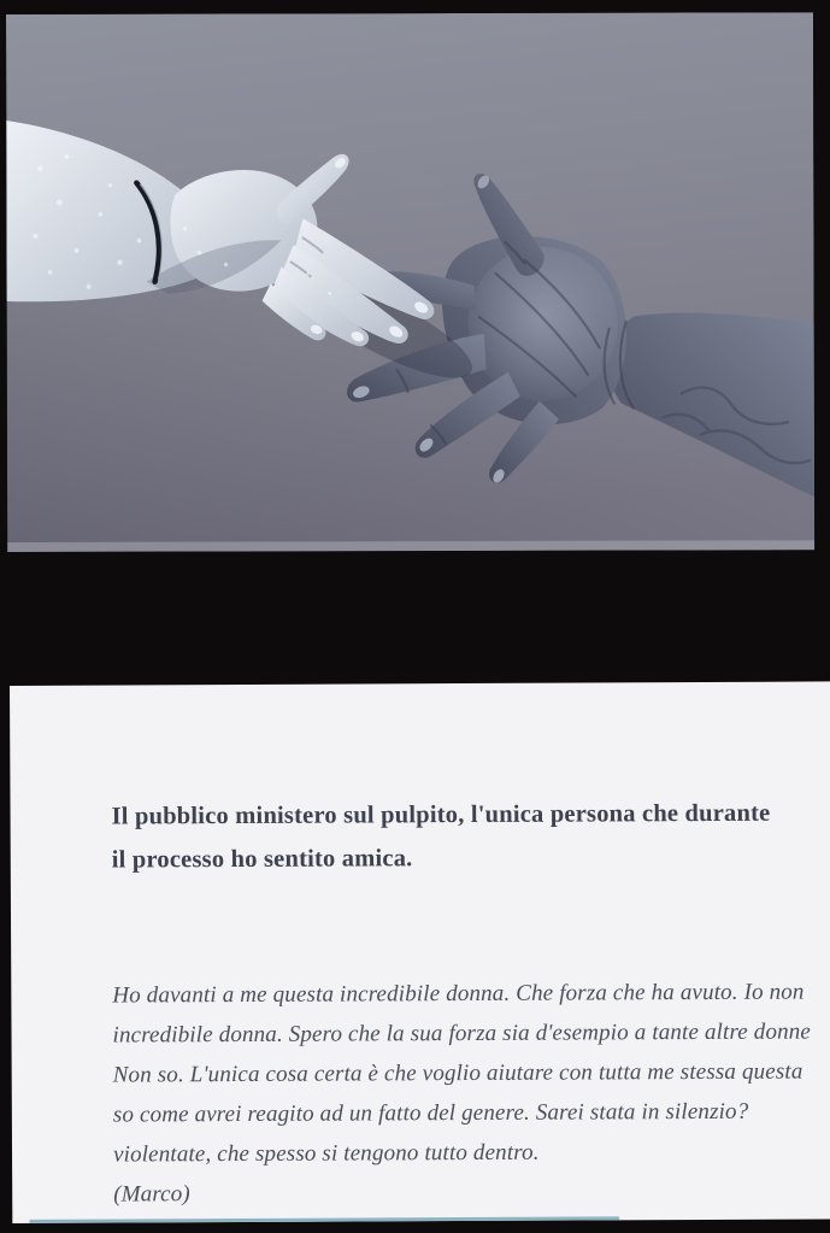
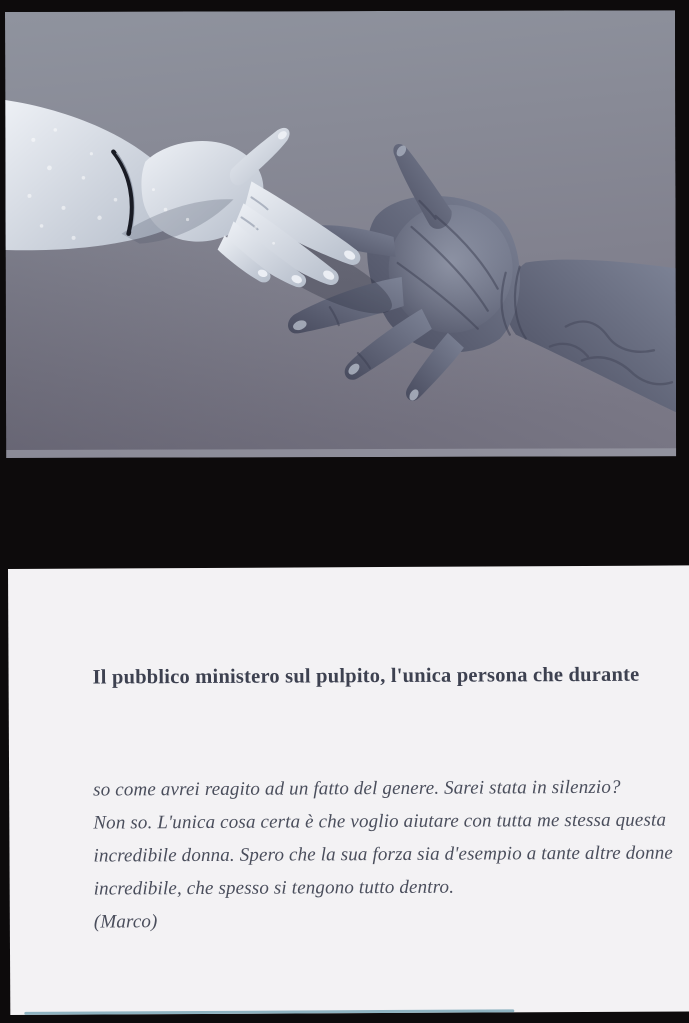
  Il pubblico ministero sul pulpito, l'unica persona che durante
- il processo ho sentito amica.
- Ho davanti a me questa incredibile donna. Che forza che ha avuto. Io non
- incredibile donna. Spero che la sua forza sia d'esempio a tante altre donne
+ so come avrei reagito ad un fatto del genere. Sarei stata in silenzio?
  Non so. L'unica cosa certa è che voglio aiutare con tutta me stessa questa
- so come avrei reagito ad un fatto del genere. Sarei stata in silenzio?
+ incredibile donna. Spero che la sua forza sia d'esempio a tante altre donne
- violentate, che spesso si tengono tutto dentro.
+ incredibile, che spesso si tengono tutto dentro.
  (Marco)
